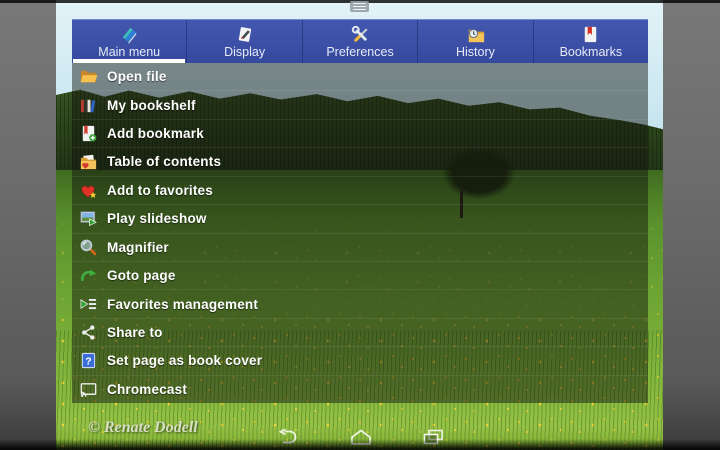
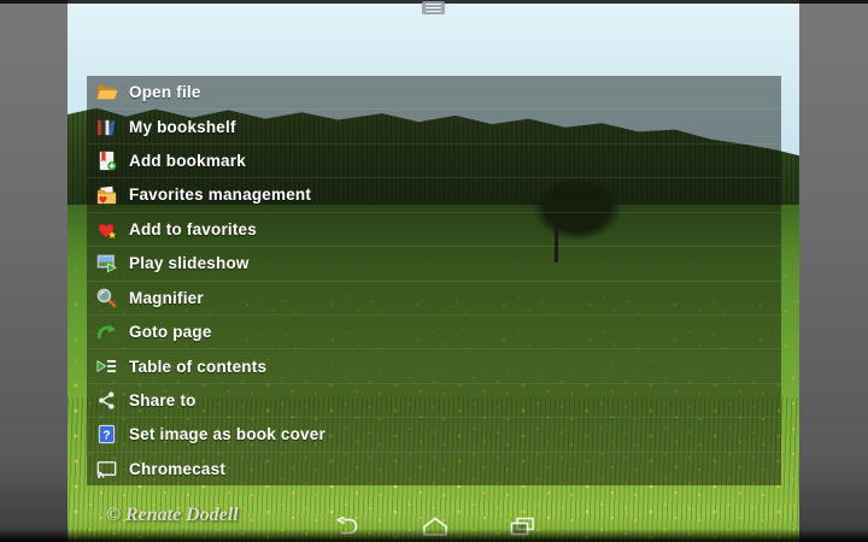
- Main menu
- Display
- Preferences
- History
- Bookmarks
  Open file
  My bookshelf
  Add bookmark
- Table of contents
+ Favorites management
  Add to favorites
  Play slideshow
  Magnifier
  Goto page
- Favorites management
+ Table of contents
  Share to
  ?
- Set page as book cover
+ Set image as book cover
  Chromecast
  © Renate Dodell
